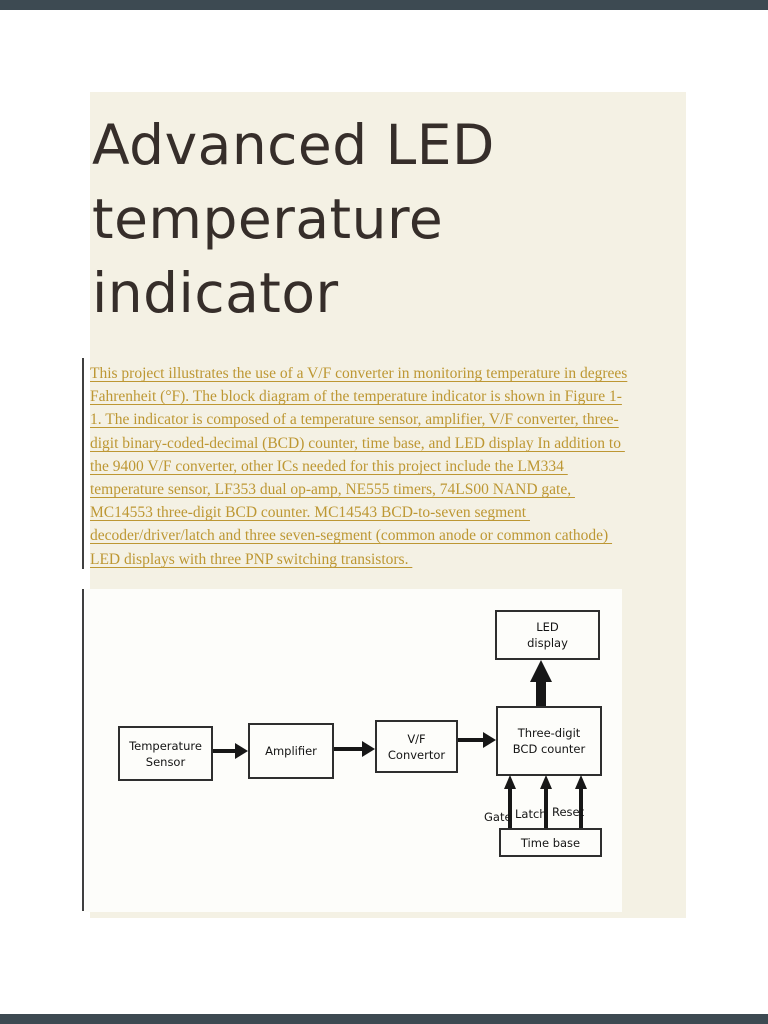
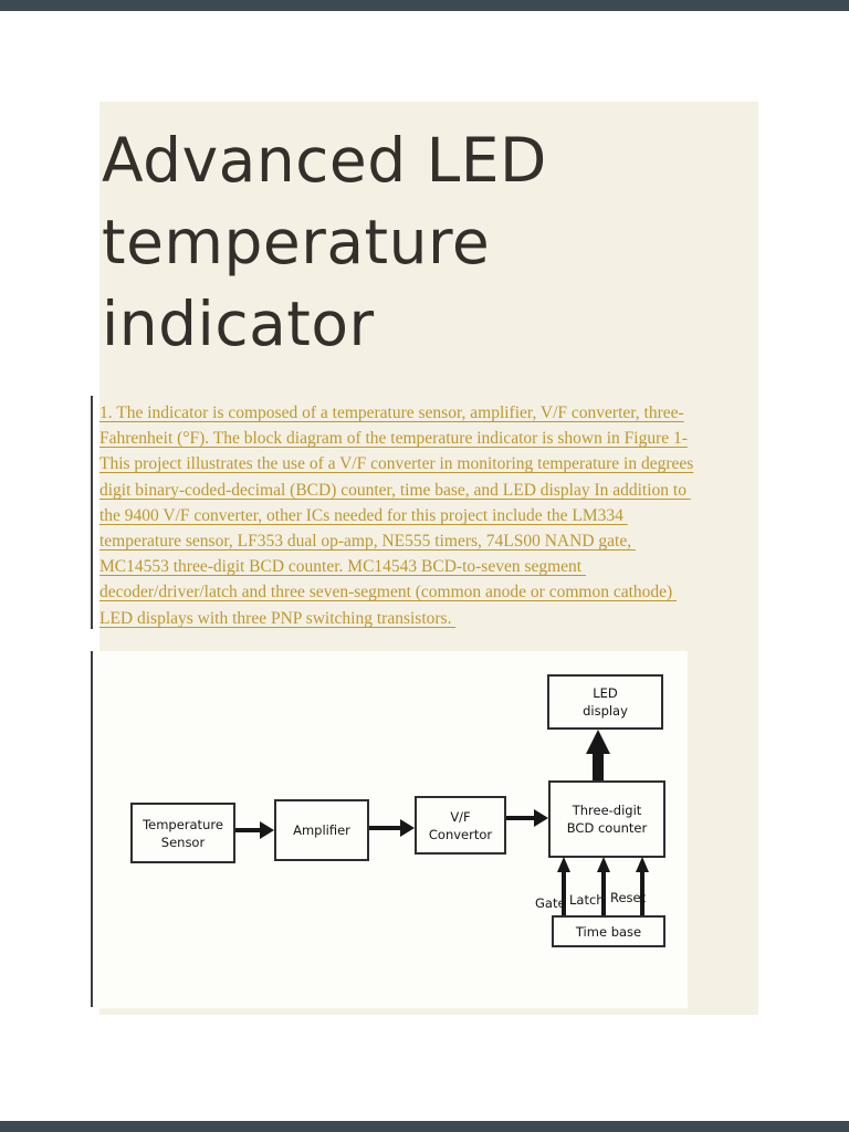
  Advanced LED
  temperature
  indicator
- This project illustrates the use of a V/F converter in monitoring temperature in degrees
+ 1. The indicator is composed of a temperature sensor, amplifier, V/F converter, three-
  Fahrenheit (°F). The block diagram of the temperature indicator is shown in Figure 1-
- 1. The indicator is composed of a temperature sensor, amplifier, V/F converter, three-
+ This project illustrates the use of a V/F converter in monitoring temperature in degrees
  digit binary-coded-decimal (BCD) counter, time base, and LED display In addition to
  the 9400 V/F converter, other ICs needed for this project include the LM334
  temperature sensor, LF353 dual op-amp, NE555 timers, 74LS00 NAND gate,
  MC14553 three-digit BCD counter. MC14543 BCD-to-seven segment
  decoder/driver/latch and three seven-segment (common anode or common cathode)
  LED displays with three PNP switching transistors.
  Temperature
  Sensor
  Amplifier
  V/F
  Convertor
  Three-digit
  BCD counter
  LED
  display
  Time base
  Gate
  Latch
  Reset
